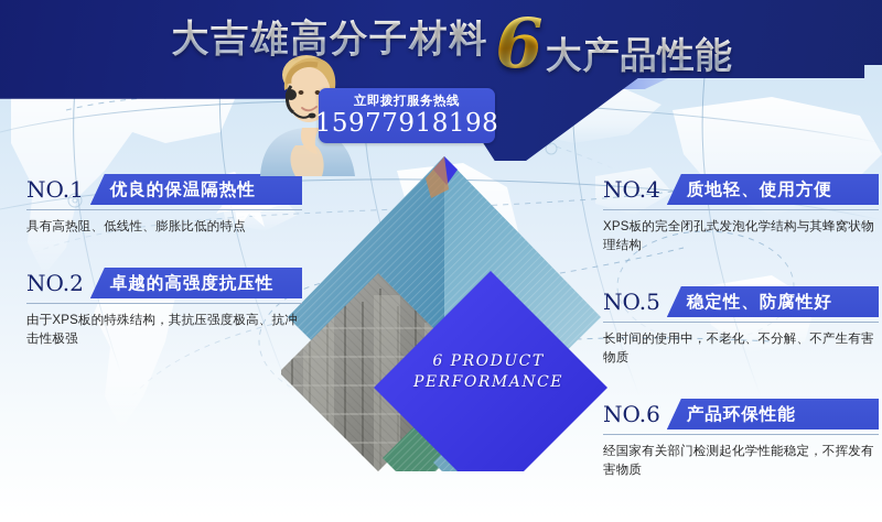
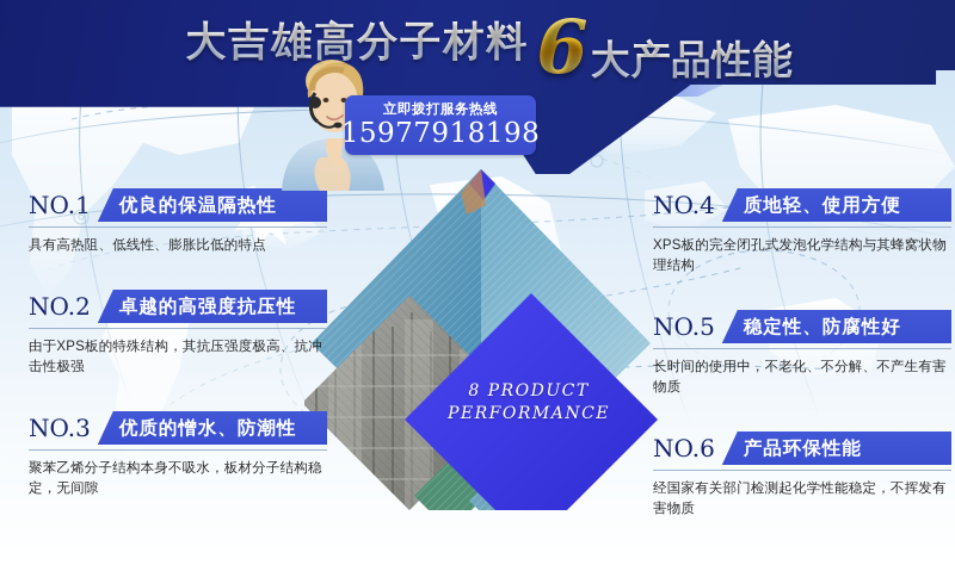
  大吉雄高分子材料
  6
  大产品性能
  立即拨打服务热线
  15977918198
- 6 PRODUCT
+ 8 PRODUCT
  PERFORMANCE
  NO.1
  优良的保温隔热性
  具有高热阻、低线性、膨胀比低的特点
  NO.2
  卓越的高强度抗压性
  由于XPS板的特殊结构，其抗压强度极高、抗冲击性极强
+ NO.3
+ 优质的憎水、防潮性
+ 聚苯乙烯分子结构本身不吸水，板材分子结构稳定，无间隙
  NO.4
  质地轻、使用方便
  XPS板的完全闭孔式发泡化学结构与其蜂窝状物理结构
  NO.5
  稳定性、防腐性好
  长时间的使用中，不老化、不分解、不产生有害物质
  NO.6
  产品环保性能
  经国家有关部门检测起化学性能稳定，不挥发有害物质
